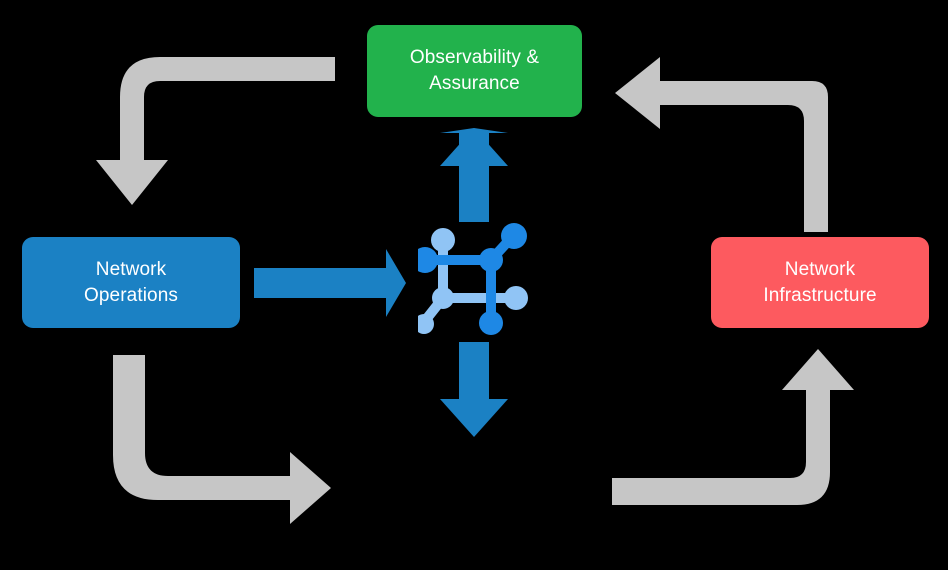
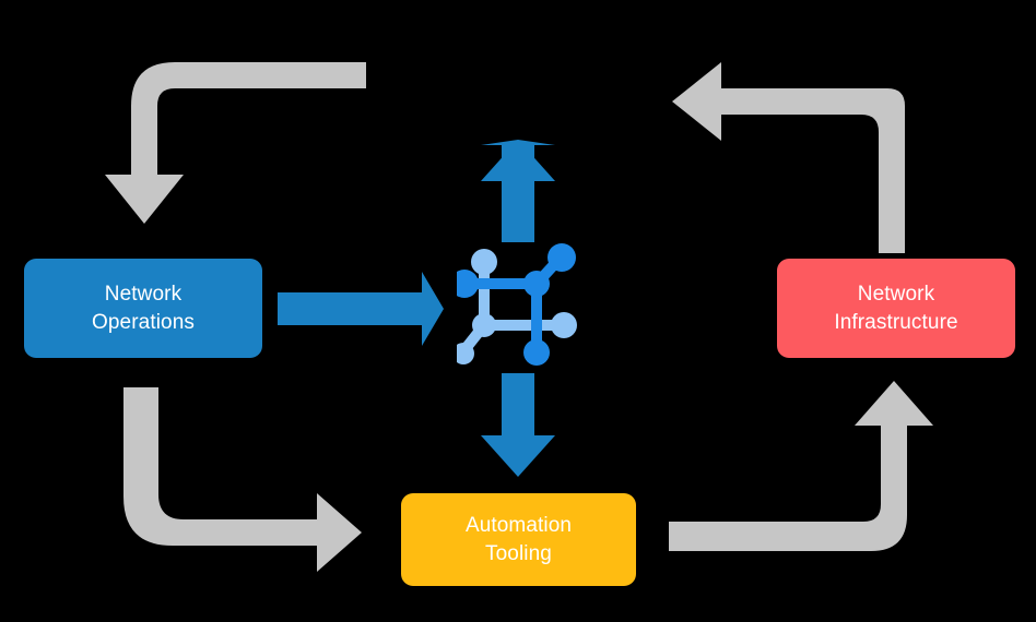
- Observability &
- Assurance
  Network
  Operations
  Network
  Infrastructure
+ Automation
+ Tooling
